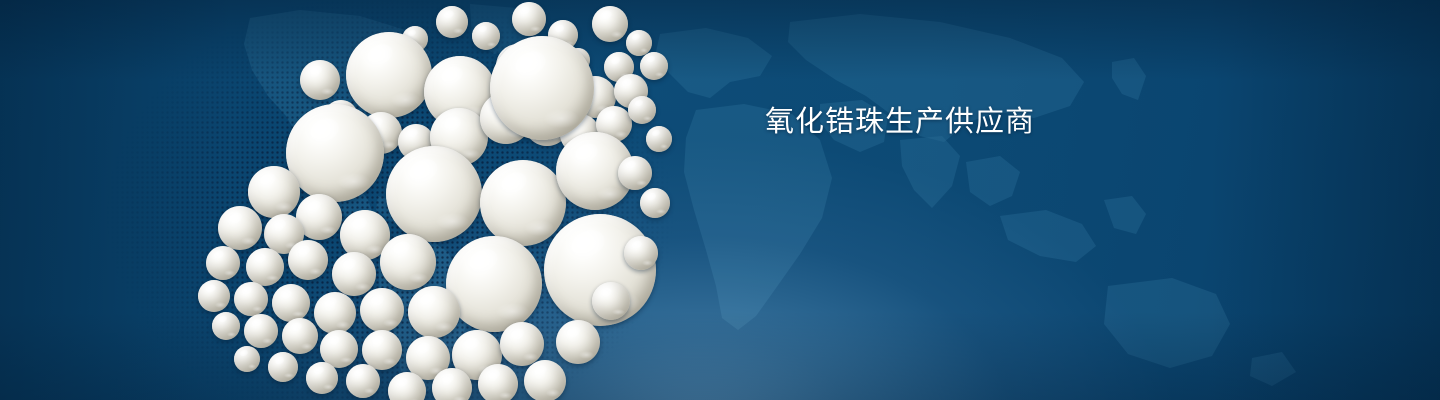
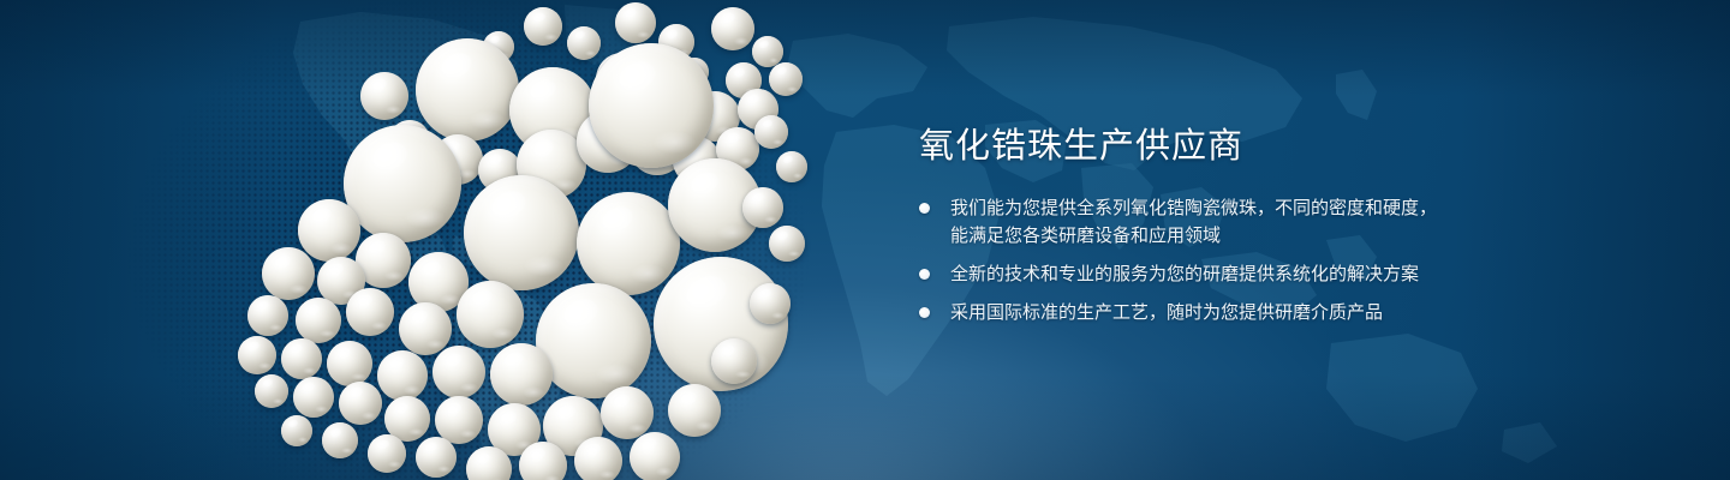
  氧化锆珠生产供应商
+ 我们能为您提供全系列氧化锆陶瓷微珠，不同的密度和硬度，
+ 能满足您各类研磨设备和应用领域
+ 全新的技术和专业的服务为您的研磨提供系统化的解决方案
+ 采用国际标准的生产工艺，随时为您提供研磨介质产品
